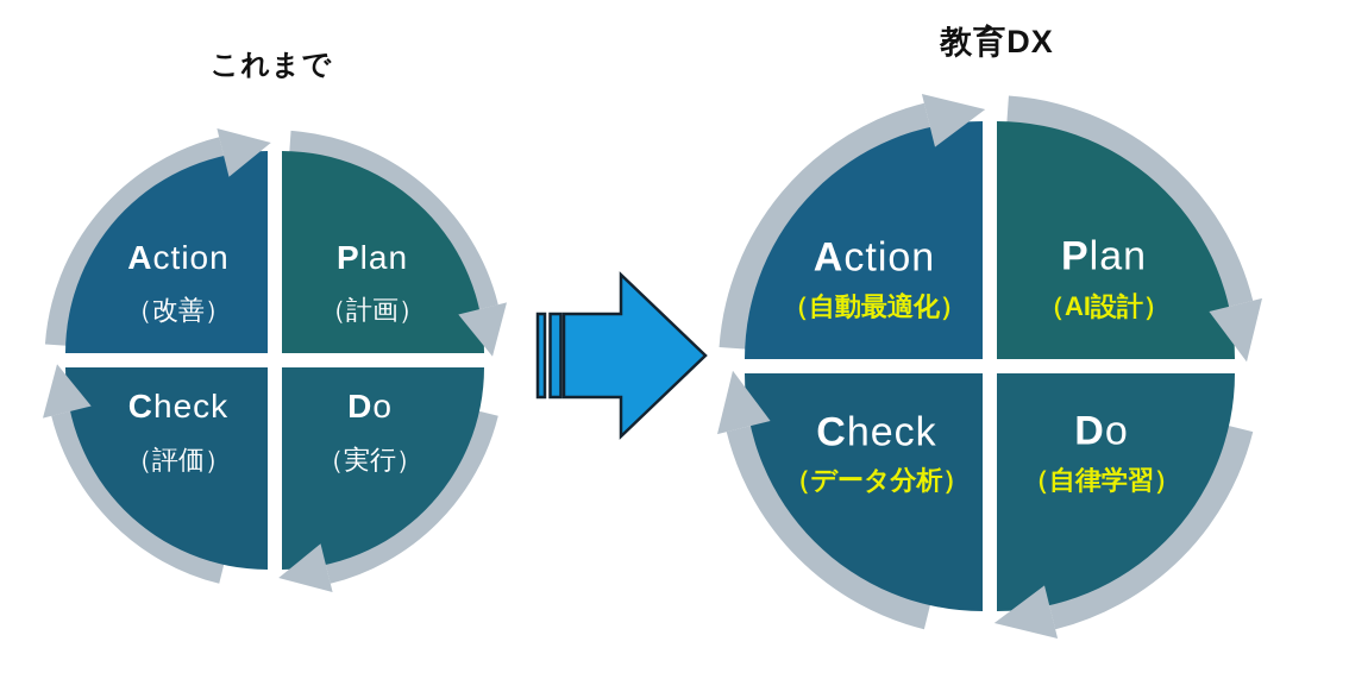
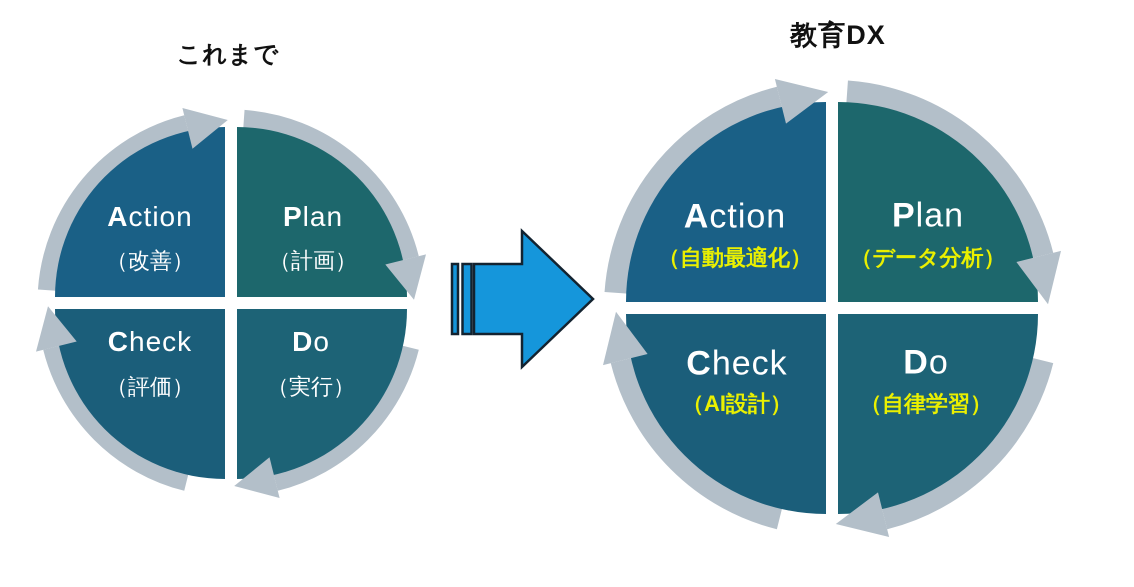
  これまで
  教育DX
  Action
  （改善）
  Plan
  （計画）
  Check
  （評価）
  Do
  （実行）
  Action
  （自動最適化）
  Plan
- （AI設計）
+ （データ分析）
  Check
- （データ分析）
+ （AI設計）
  Do
  （自律学習）
